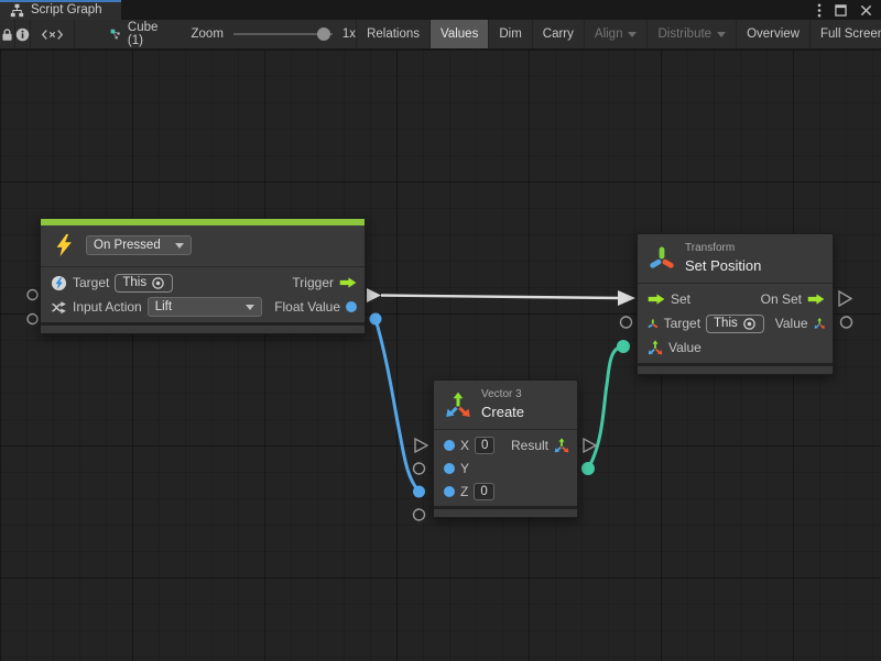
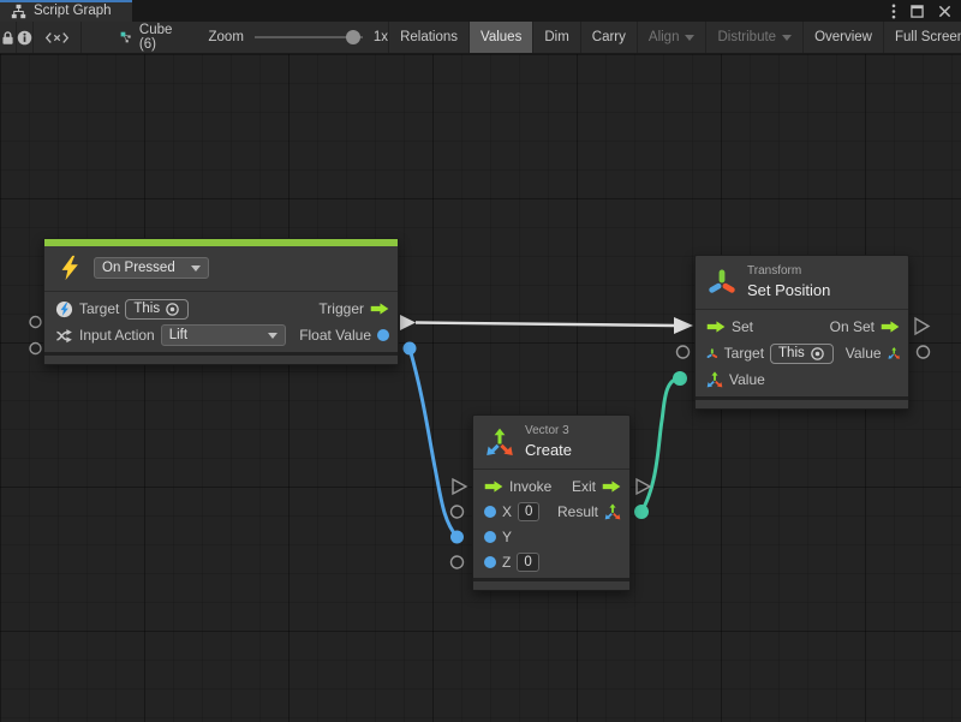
  Script Graph
- Cube (1)
+ Cube (6)
  Zoom
  1x
  Relations
  Values
  Dim
  Carry
  Align
  Distribute
  Overview
  Full Scree
  On Pressed
  Target
  This
  Trigger
  Input Action
  Lift
  Float Value
  Transform
  Set Position
  Set
  On Set
  Target
  This
  Value
  Value
  Vector 3
  Create
+ Invoke
+ Exit
  X
  0
  Result
  Y
  Z
  0
